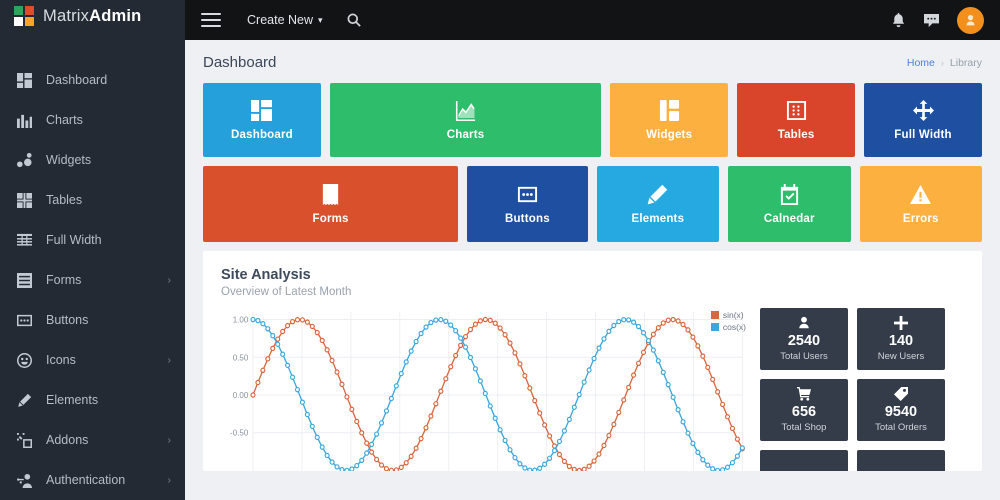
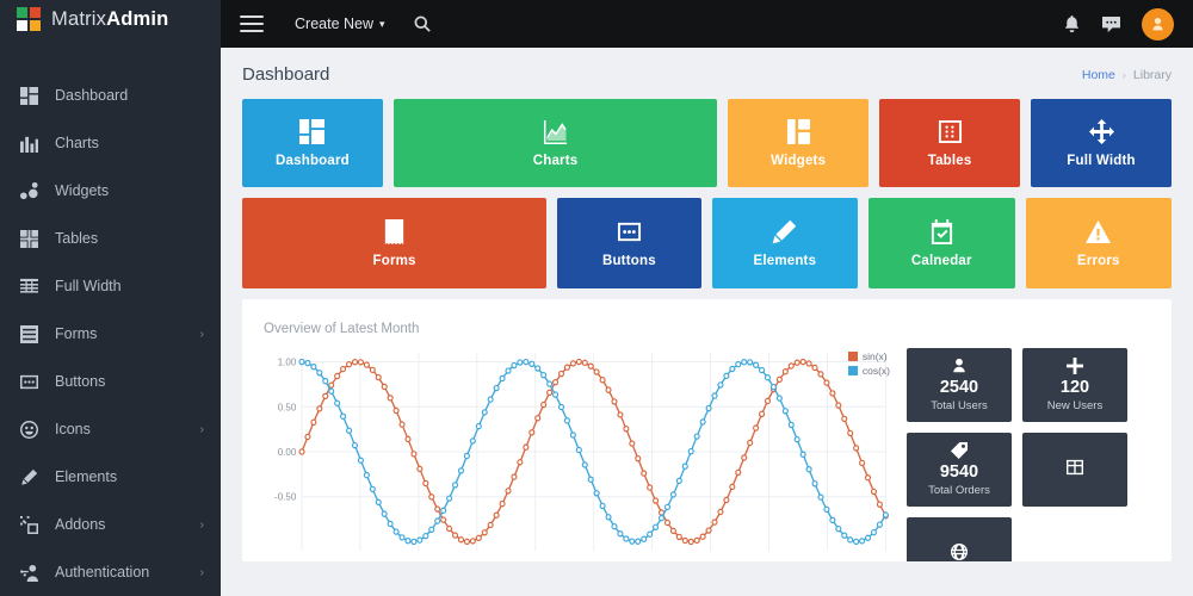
  MatrixAdmin
  Dashboard
  Charts
  Widgets
  Tables
  Full Width
  Forms
  ›
  Buttons
  Icons
  ›
  Elements
  Addons
  ›
  Authentication
  ›
  Create New
  ▾
  Dashboard
  Home
  ›
  Library
  Dashboard
  Charts
  Widgets
  Tables
  Full Width
  Forms
  Buttons
  Elements
  Calnedar
  Errors
- Site Analysis
  Overview of Latest Month
  1.00
  0.50
  0.00
  -0.50
  sin(x)
  cos(x)
  2540
  Total Users
- 140
+ 120
  New Users
- 656
- Total Shop
  9540
  Total Orders
